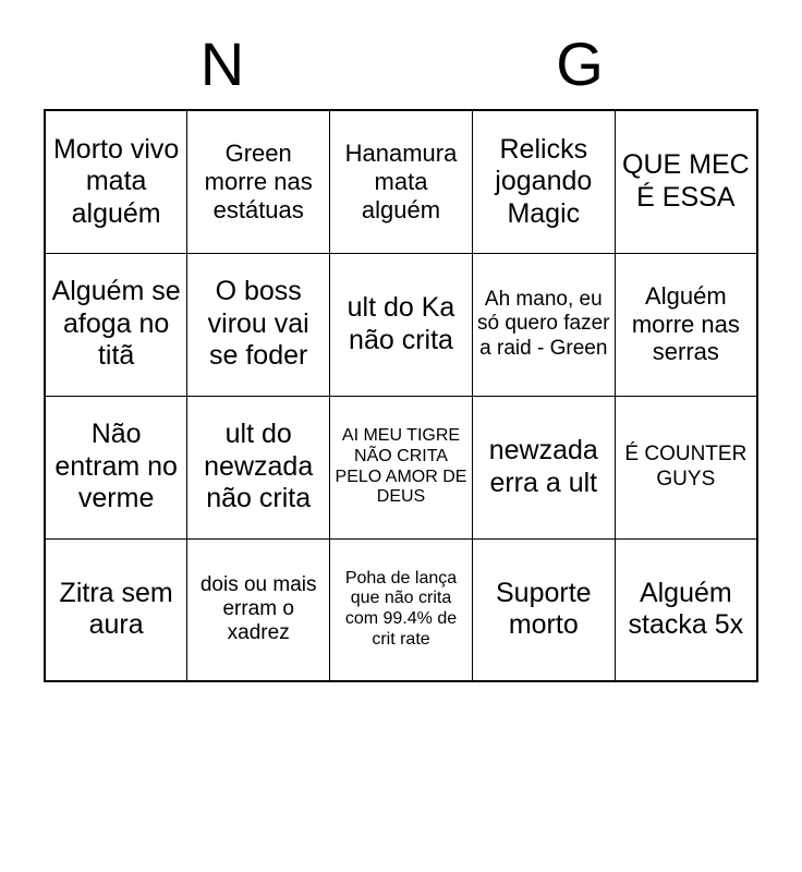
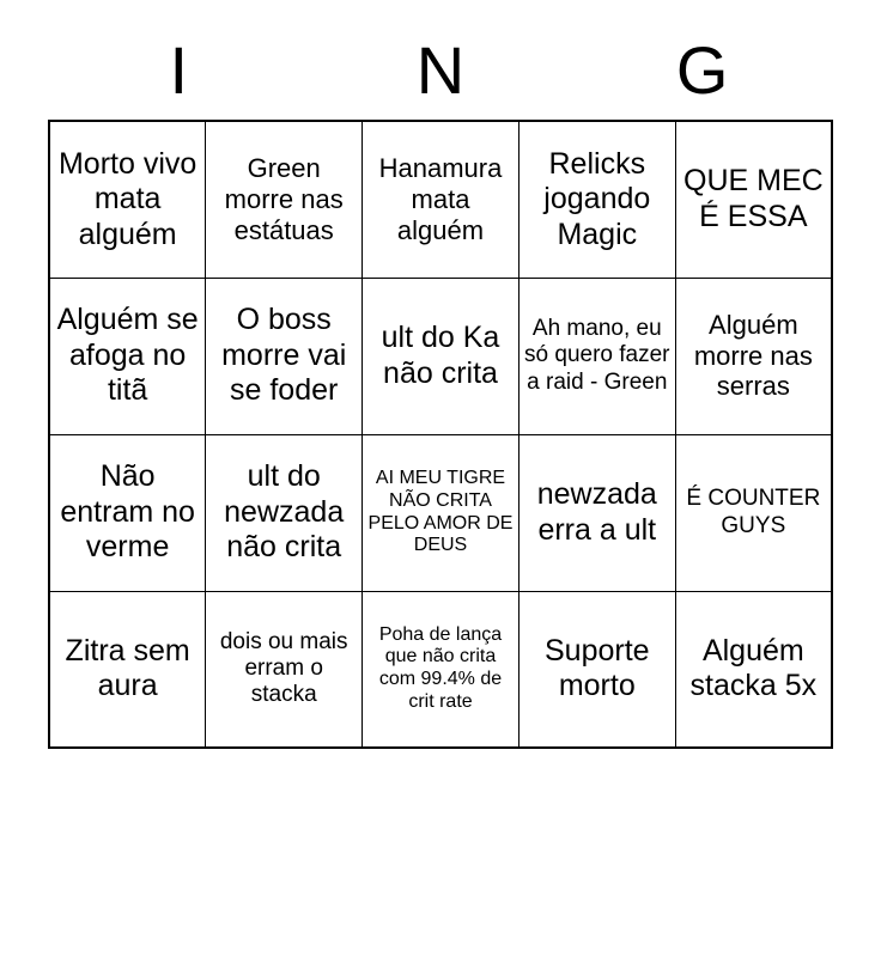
+ I
  N
  G
  Morto vivo mata alguém	Green morre nas estátuas	Hanamura mata alguém	Relicks jogando Magic	QUE MEC É ESSA
- Alguém se afoga no titã	O boss virou vai se foder	ult do Ka não crita	Ah mano, eu só quero fazer a raid - Green	Alguém morre nas serras
+ Alguém se afoga no titã	O boss morre vai se foder	ult do Ka não crita	Ah mano, eu só quero fazer a raid - Green	Alguém morre nas serras
  Não entram no verme	ult do newzada não crita	AI MEU TIGRE NÃO CRITA PELO AMOR DE DEUS	newzada erra a ult	É COUNTER GUYS
- Zitra sem aura	dois ou mais erram o xadrez	Poha de lança que não crita com 99.4% de crit rate	Suporte morto	Alguém stacka 5x
+ Zitra sem aura	dois ou mais erram o stacka	Poha de lança que não crita com 99.4% de crit rate	Suporte morto	Alguém stacka 5x
